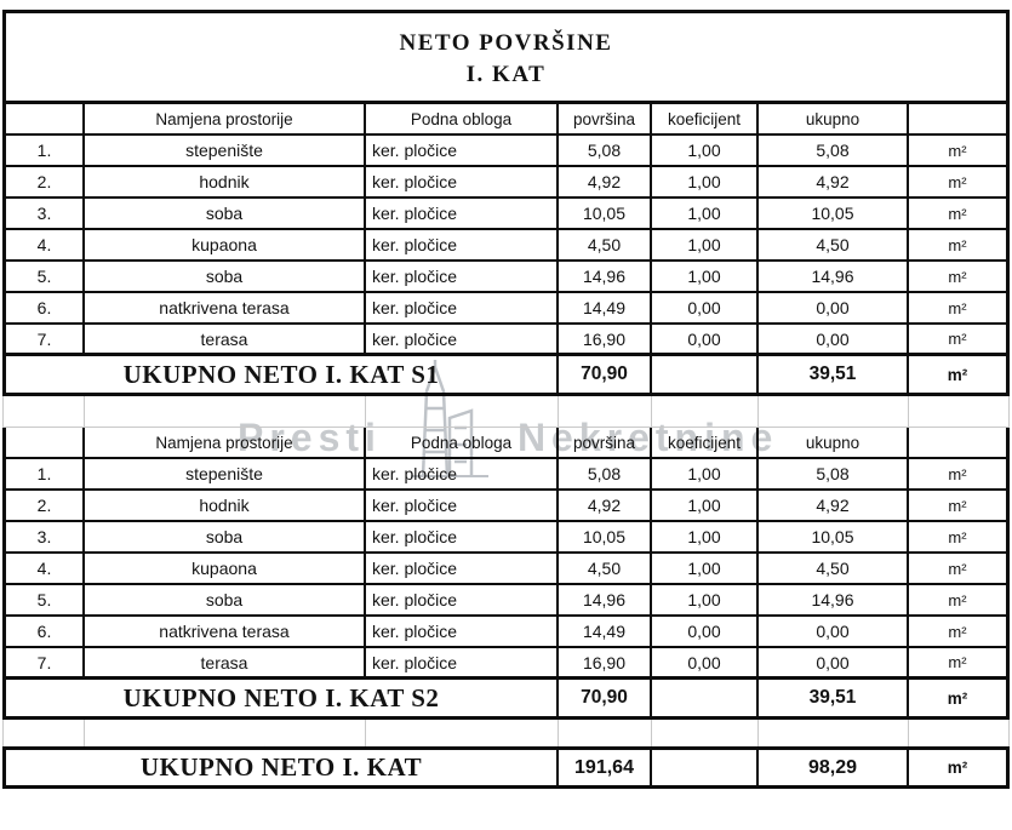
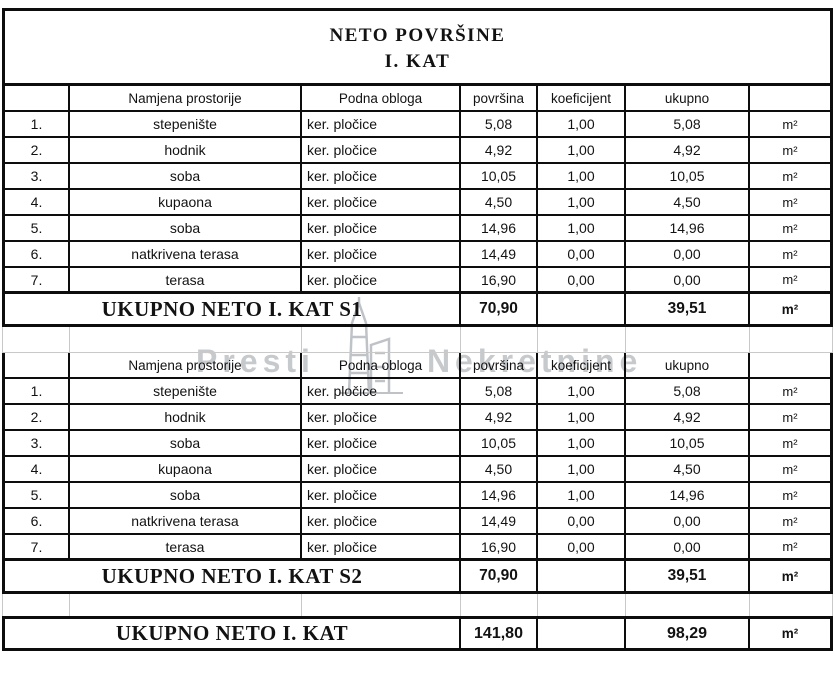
  Presti
  Nekretnine
  NETO POVRŠINE
  I. KAT
  Namjena prostorije
  Podna obloga
  površina
  koeficijent
  ukupno
  1.
  stepenište
  ker. pločice
  5,08
  1,00
  5,08
  m²
  2.
  hodnik
  ker. pločice
  4,92
  1,00
  4,92
  m²
  3.
  soba
  ker. pločice
  10,05
  1,00
  10,05
  m²
  4.
  kupaona
  ker. pločice
  4,50
  1,00
  4,50
  m²
  5.
  soba
  ker. pločice
  14,96
  1,00
  14,96
  m²
  6.
  natkrivena terasa
  ker. pločice
  14,49
  0,00
  0,00
  m²
  7.
  terasa
  ker. pločice
  16,90
  0,00
  0,00
  m²
  UKUPNO NETO I. KAT S1
  70,90
  39,51
  m²
  Namjena prostorije
  Podna obloga
  površina
  koeficijent
  ukupno
  1.
  stepenište
  ker. pločice
  5,08
  1,00
  5,08
  m²
  2.
  hodnik
  ker. pločice
  4,92
  1,00
  4,92
  m²
  3.
  soba
  ker. pločice
  10,05
  1,00
  10,05
  m²
  4.
  kupaona
  ker. pločice
  4,50
  1,00
  4,50
  m²
  5.
  soba
  ker. pločice
  14,96
  1,00
  14,96
  m²
  6.
  natkrivena terasa
  ker. pločice
  14,49
  0,00
  0,00
  m²
  7.
  terasa
  ker. pločice
  16,90
  0,00
  0,00
  m²
  UKUPNO NETO I. KAT S2
  70,90
  39,51
  m²
  UKUPNO NETO I. KAT
- 191,64
+ 141,80
  98,29
  m²
